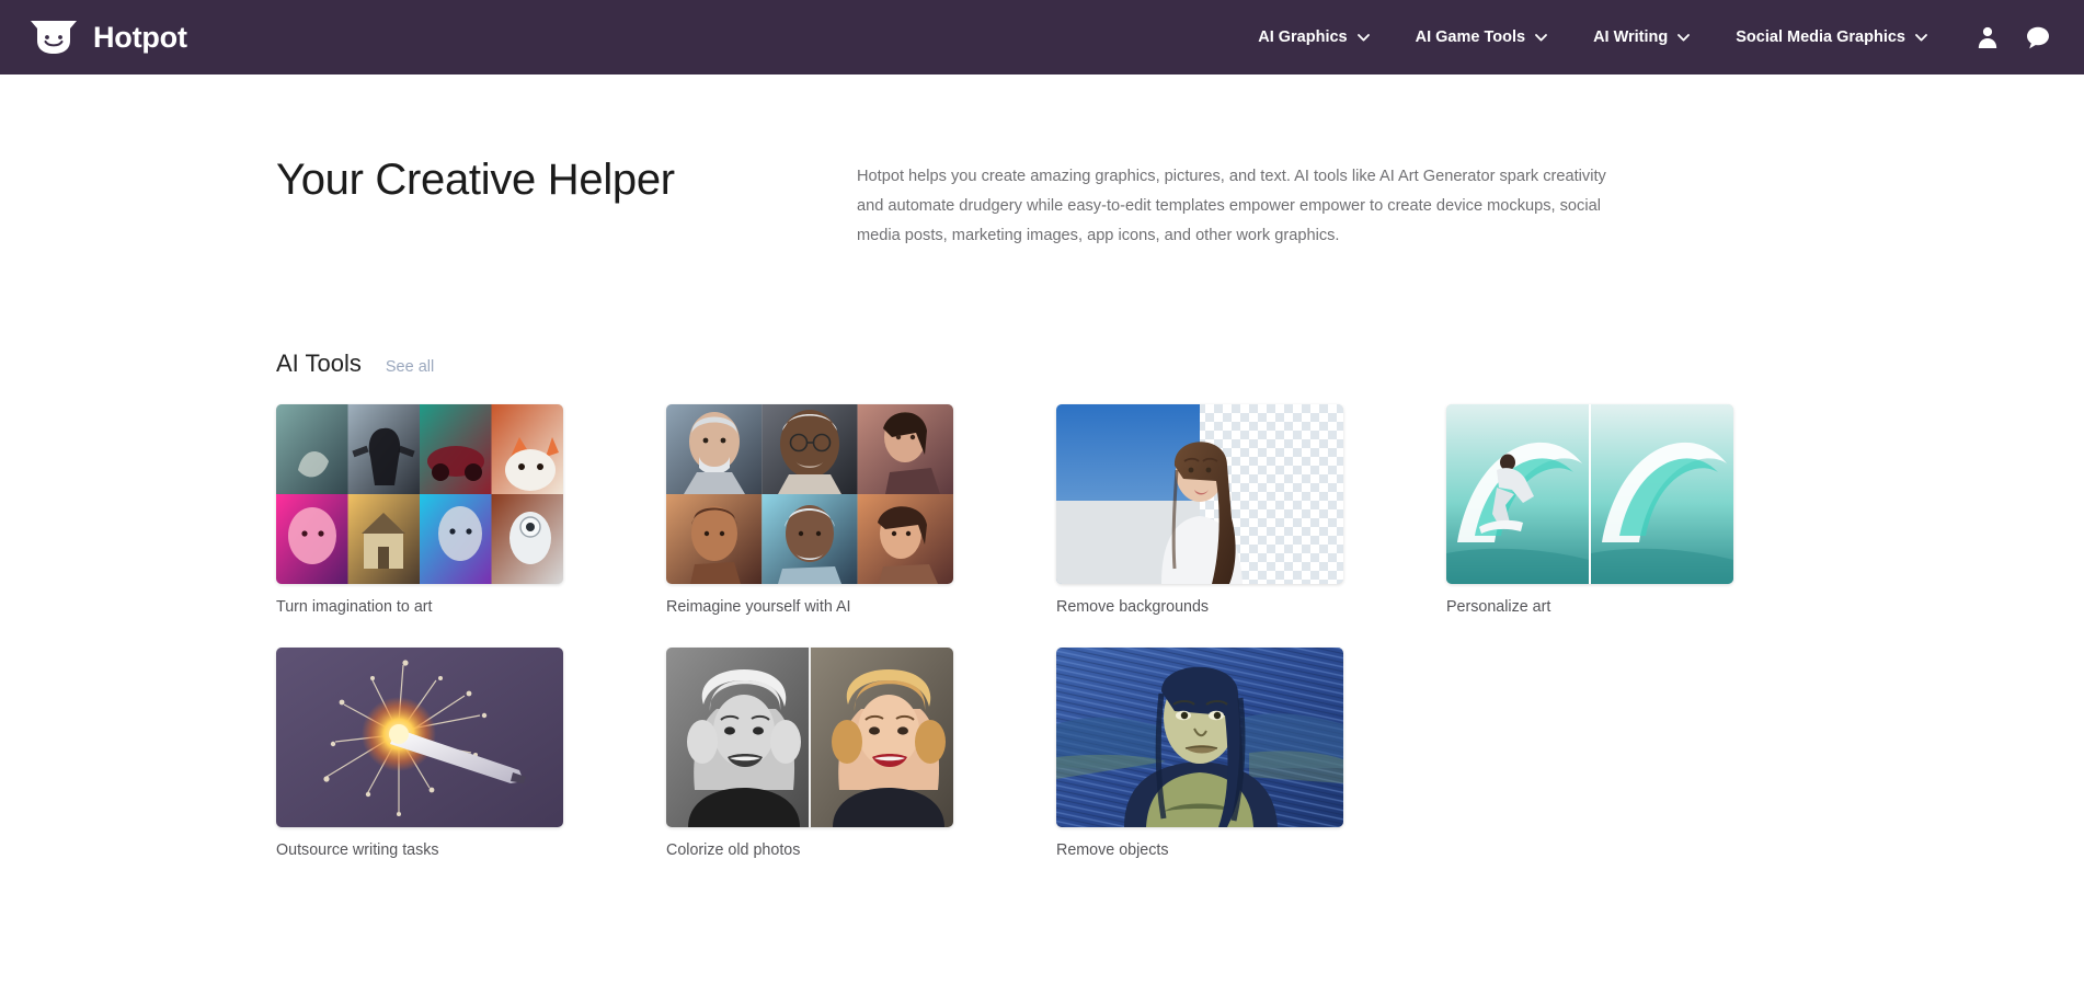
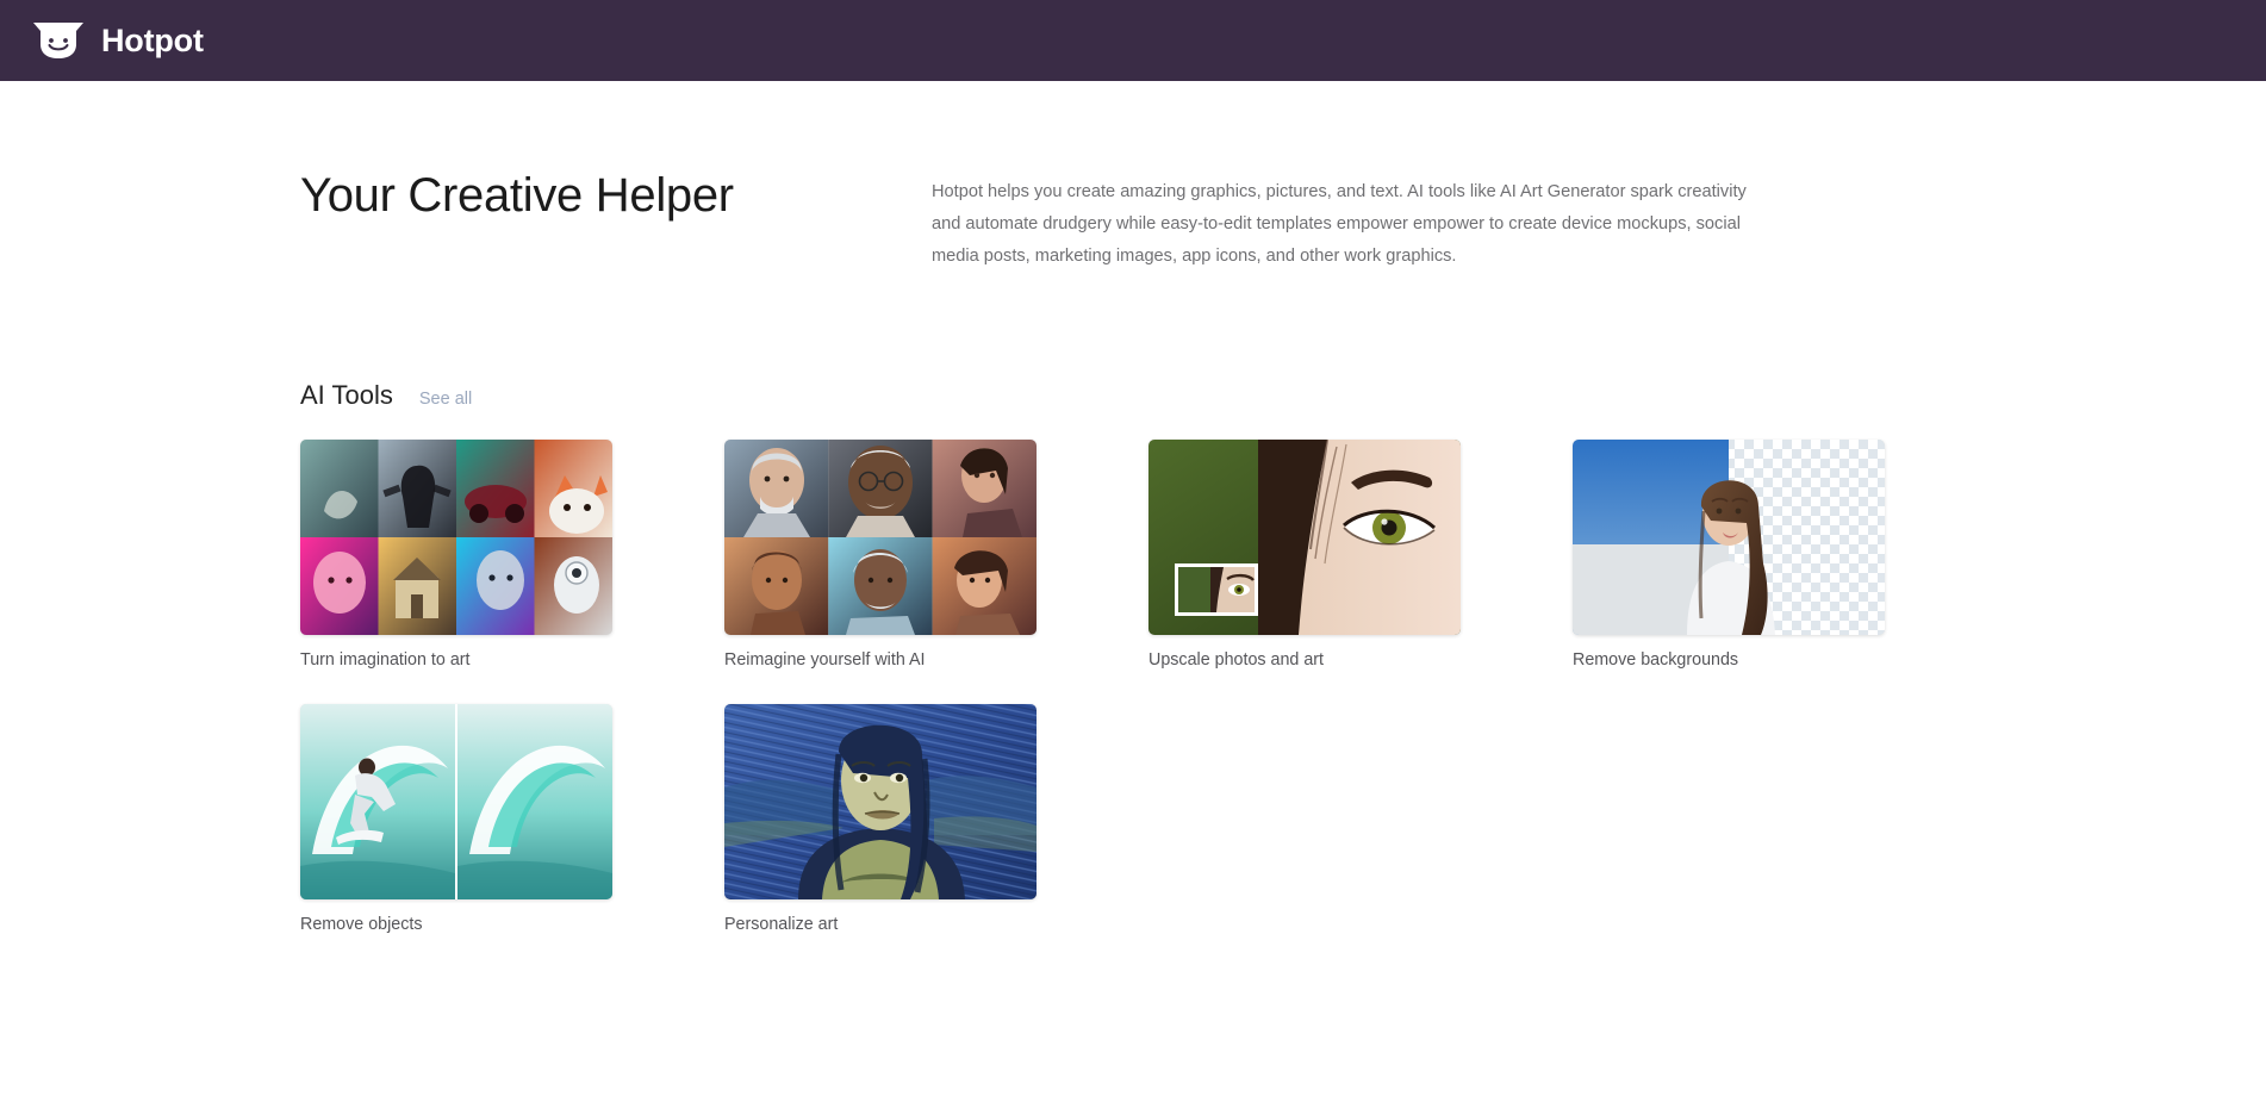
  Hotpot
- AI Graphics
- AI Game Tools
- AI Writing
- Social Media Graphics
  Your Creative Helper
  Hotpot helps you create amazing graphics, pictures, and text. AI tools like AI Art Generator spark creativity and automate drudgery while easy-to-edit templates empower empower to create device mockups, social media posts, marketing images, app icons, and other work graphics.
  AI Tools
  See all
  Turn imagination to art
  Reimagine yourself with AI
+ Upscale photos and art
  Remove backgrounds
- Personalize art
+ Remove objects
- Outsource writing tasks
- Colorize old photos
- Remove objects
+ Personalize art
